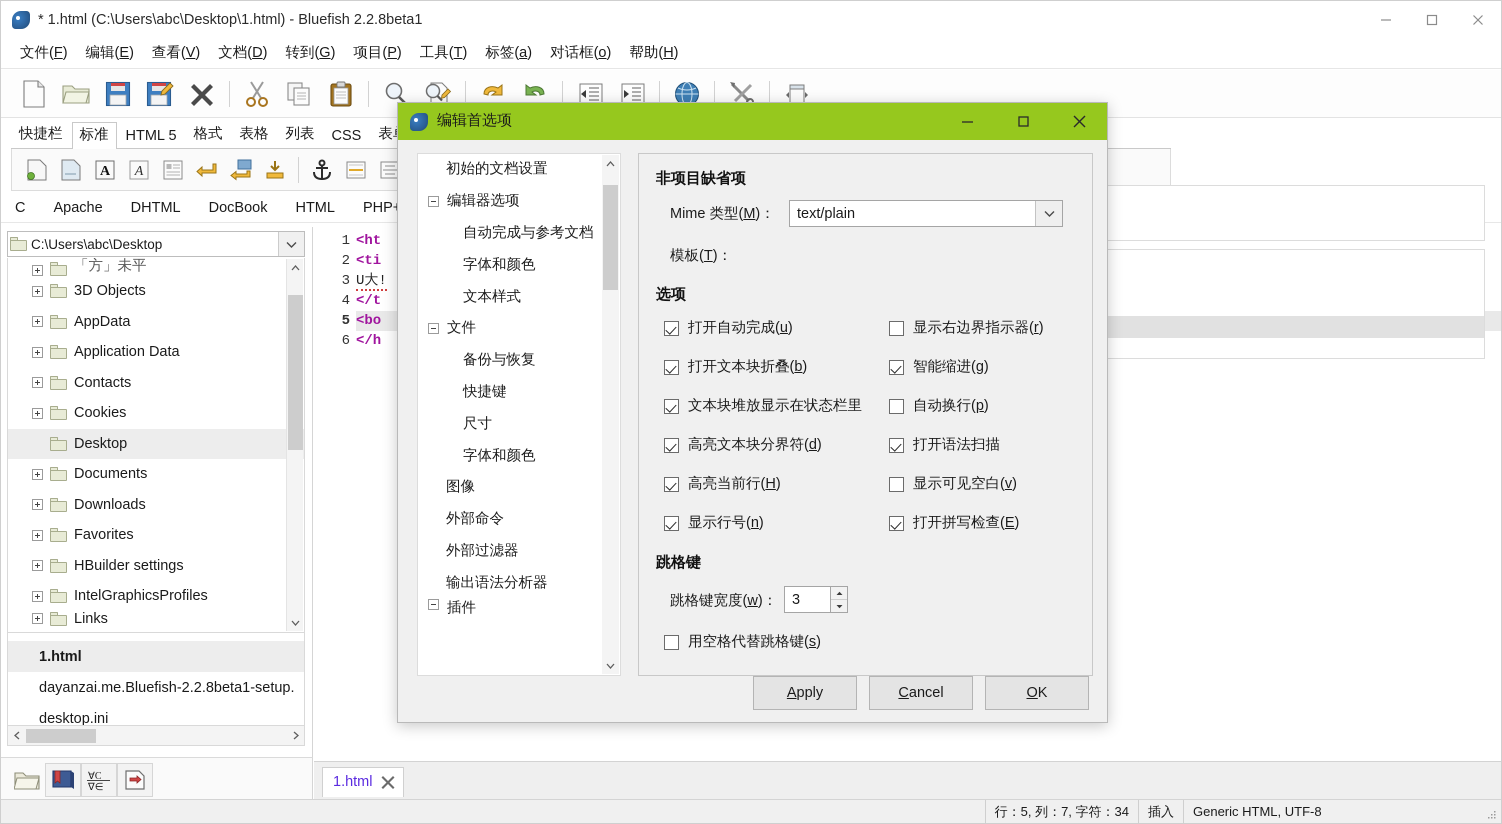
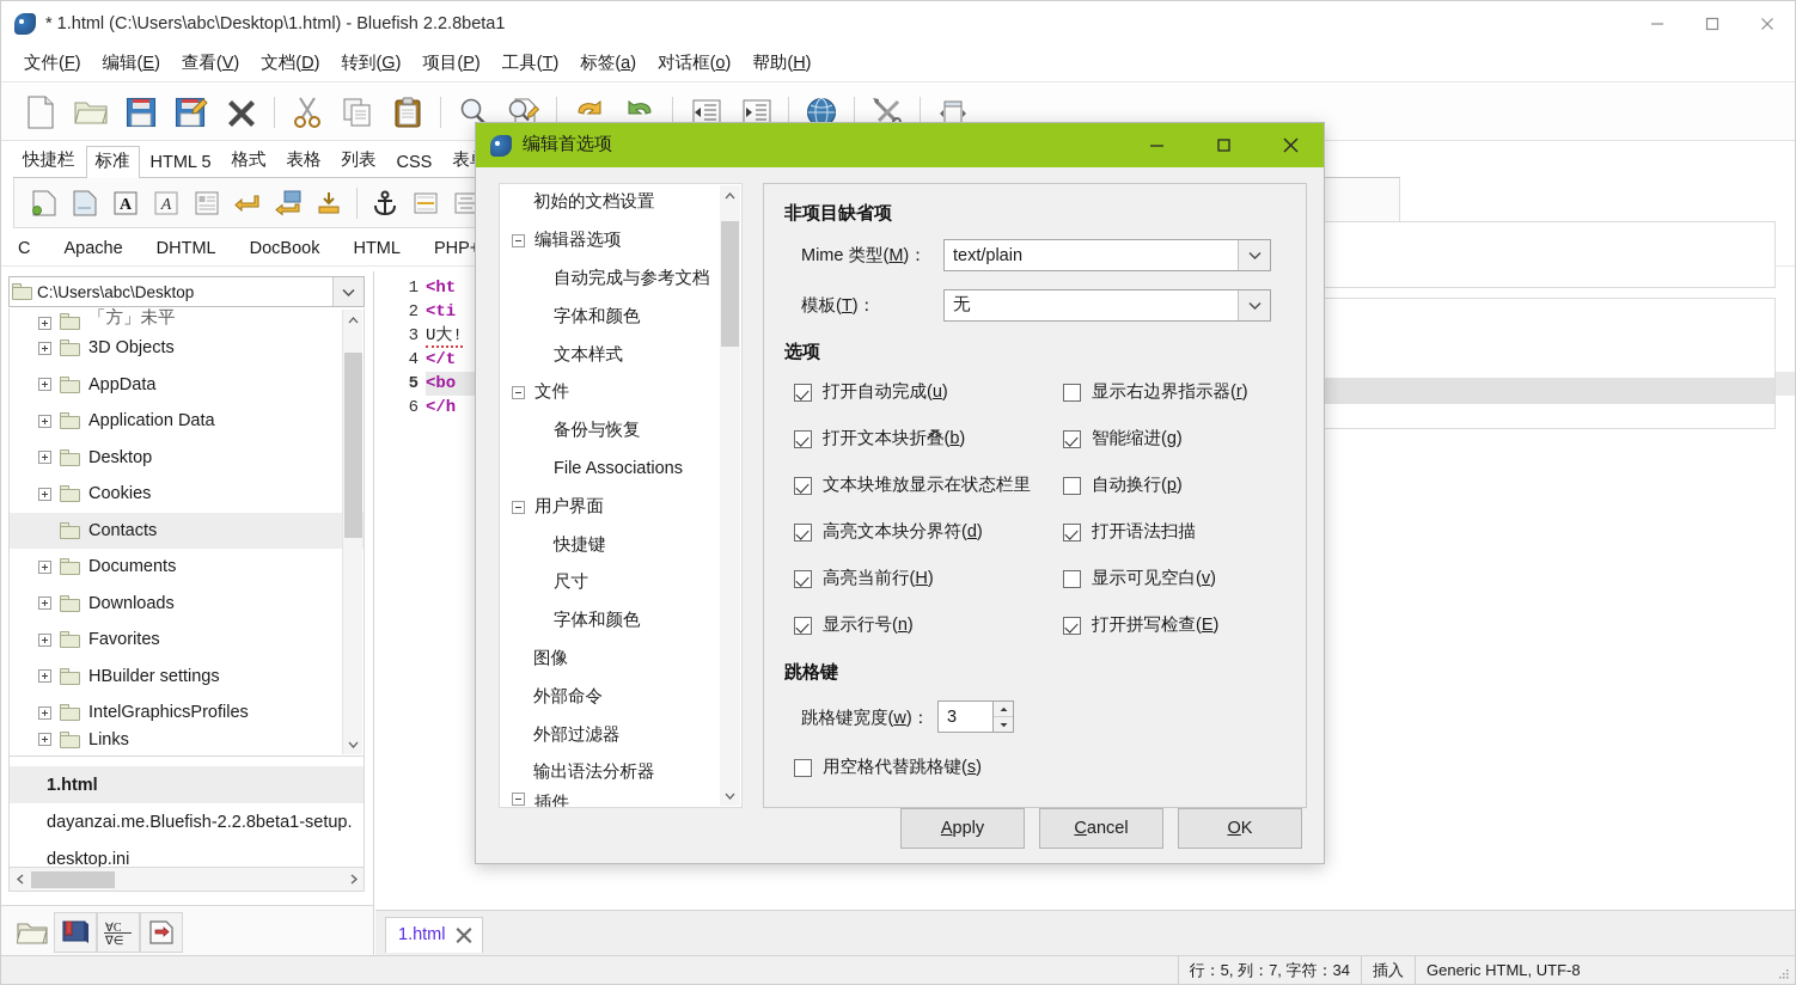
  * 1.html (C:\Users\abc\Desktop\1.html) - Bluefish 2.2.8beta1
  文件(F)
  编辑(E)
  查看(V)
  文档(D)
  转到(G)
  项目(P)
  工具(T)
  标签(a)
  对话框(o)
  帮助(H)
  快捷栏
  标准
  HTML 5
  格式
  表格
  列表
  CSS
  A
  A
  C
  Apache
  DHTML
  DocBook
  HTML
  C:\Users\abc\Desktop
  「方」未平
  3D Objects
  AppData
  Application Data
- Contacts
+ Desktop
  Cookies
- Desktop
+ Contacts
  Documents
  Downloads
  Favorites
  HBuilder settings
  IntelGraphicsProfiles
  Links
  1.html
  dayanzai.me.Bluefish-2.2.8beta1-setup.
  desktop.ini
  ∀C
  ∇∈
  1
  2
  3
  4
  5
  6
  <ht
  <ti
  U大!
  </t
  <bo
  </h
  1.html
  行：5, 列：7, 字符：34
  插入
  Generic HTML, UTF-8
  编辑首选项
  初始的文档设置
  编辑器选项
  自动完成与参考文档
  字体和颜色
  文本样式
  文件
  备份与恢复
+ File Associations
+ 用户界面
  快捷键
  尺寸
  字体和颜色
  图像
  外部命令
  外部过滤器
  输出语法分析器
  插件
  非项目缺省项
  Mime 类型(M)：
  text/plain
  模板(T)：
+ 无
  选项
  打开自动完成(u)
  打开文本块折叠(b)
  文本块堆放显示在状态栏里
  高亮文本块分界符(d)
  高亮当前行(H)
  显示行号(n)
  显示右边界指示器(r)
  智能缩进(g)
  自动换行(p)
  打开语法扫描
  显示可见空白(v)
  打开拼写检查(E)
  跳格键
  跳格键宽度(w)：
  3
  用空格代替跳格键(s)
  A
  pply
  C
  ancel
  O
  K
